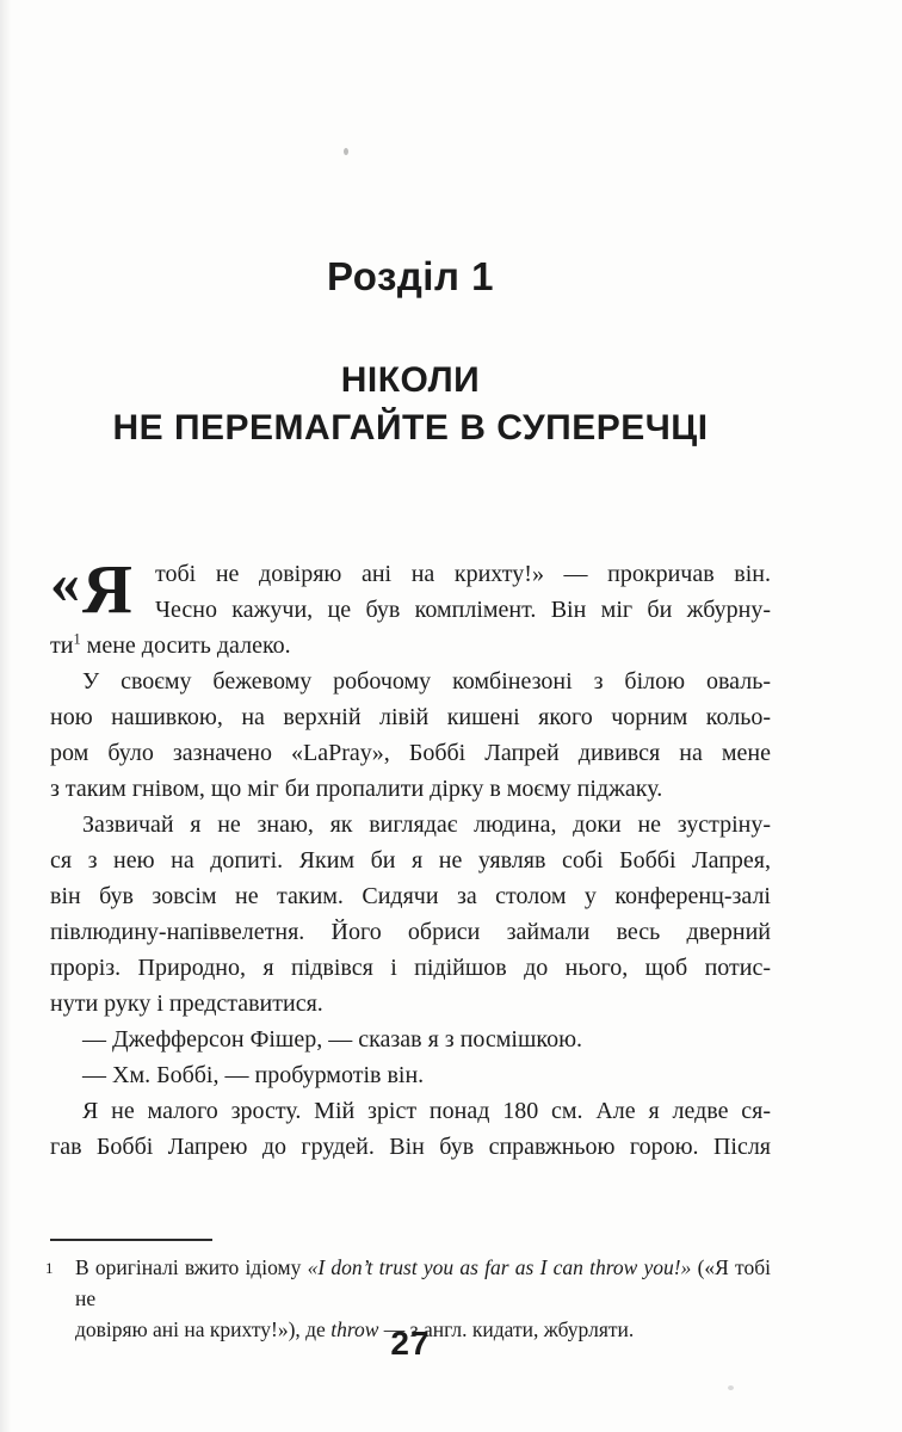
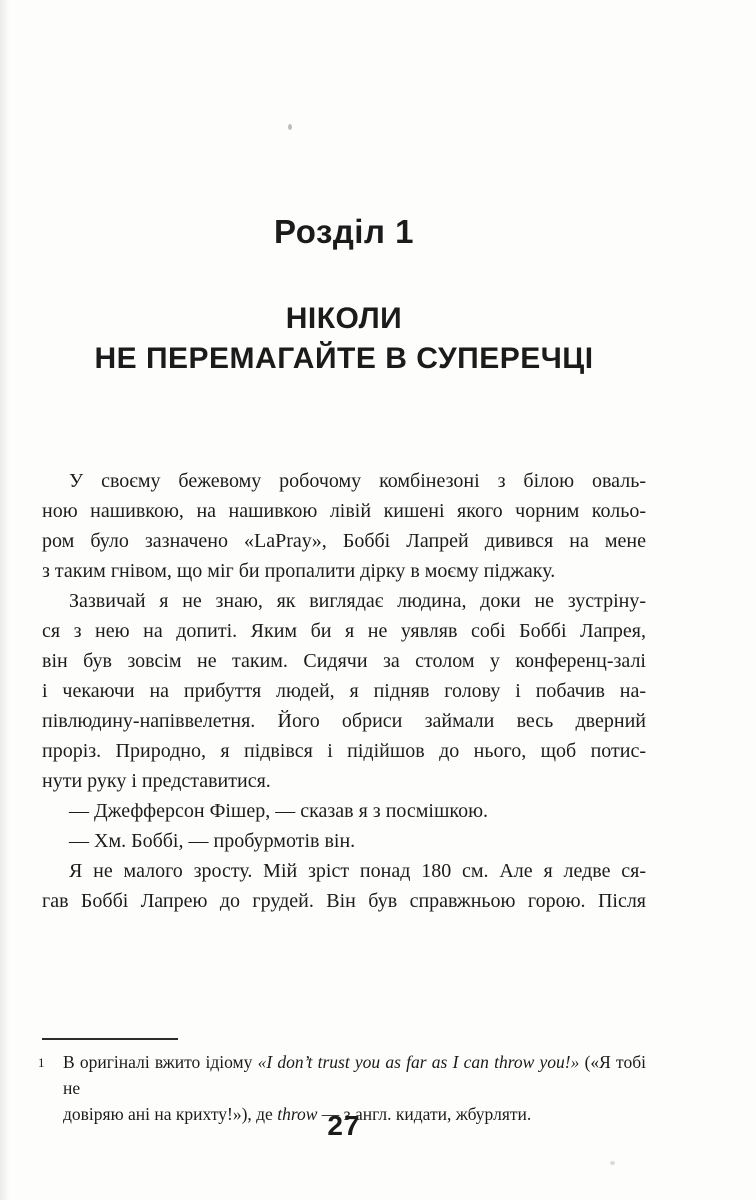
  Розділ 1
  НІКОЛИ
  НЕ ПЕРЕМАГАЙТЕ В СУПЕРЕЧЦІ
- «
- Я
- тобі не довіряю ані на крихту!» — прокричав він.
- Чесно кажучи, це був комплімент. Він міг би жбурну-
- ти1 мене досить далеко.
  У своєму бежевому робочому комбінезоні з білою оваль-
- ною нашивкою, на верхній лівій кишені якого чорним кольо-
+ ною нашивкою, на нашивкою лівій кишені якого чорним кольо-
  ром було зазначено «LaPray», Боббі Лапрей дивився на мене
  з таким гнівом, що міг би пропалити дірку в моєму піджаку.
  Зазвичай я не знаю, як виглядає людина, доки не зустріну-
  ся з нею на допиті. Яким би я не уявляв собі Боббі Лапрея,
  він був зовсім не таким. Сидячи за столом у конференц-залі
+ і чекаючи на прибуття людей, я підняв голову і побачив на-
  півлюдину-напіввелетня. Його обриси займали весь дверний
  проріз. Природно, я підвівся і підійшов до нього, щоб потис-
  нути руку і представитися.
  — Джефферсон Фішер, — сказав я з посмішкою.
  — Хм. Боббі, — пробурмотів він.
  Я не малого зросту. Мій зріст понад 180 см. Але я ледве ся-
  гав Боббі Лапрею до грудей. Він був справжньою горою. Після
  1
  В оригіналі вжито ідіому «I don’t trust you as far as I can throw you!» («Я тобі не
  довіряю ані на крихту!»), де throw — з англ. кидати, жбурляти.
  27
